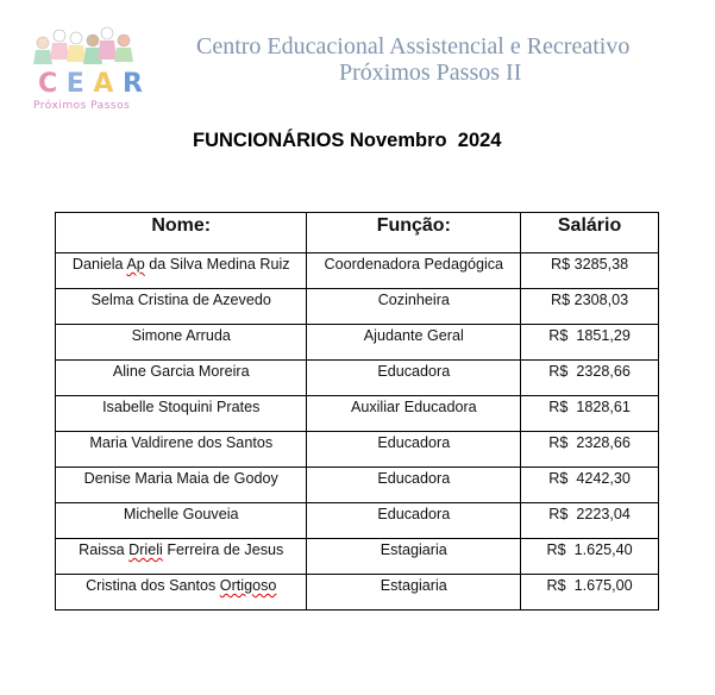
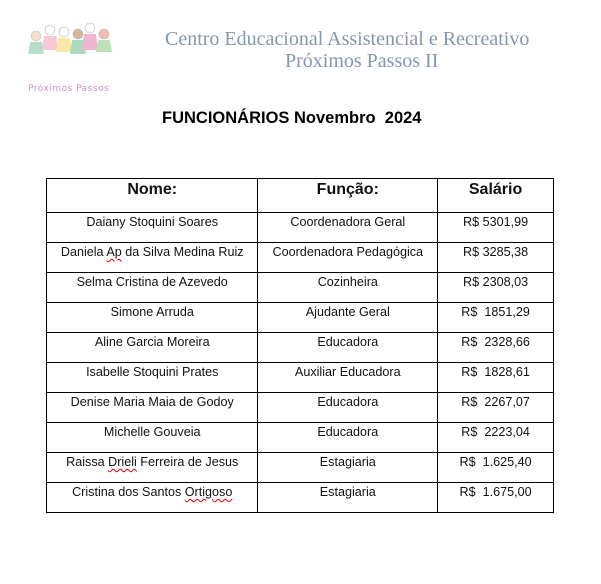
- C
- E
- A
- R
  Próximos Passos
  Centro Educacional Assistencial e Recreativo
  Próximos Passos II
  FUNCIONÁRIOS Novembro 2024
  Nome:	Função:	Salário
+ Daiany Stoquini Soares	Coordenadora Geral	R$ 5301,99
  Daniela Ap da Silva Medina Ruiz	Coordenadora Pedagógica	R$ 3285,38
  Selma Cristina de Azevedo	Cozinheira	R$ 2308,03
  Simone Arruda	Ajudante Geral	R$ 1851,29
  Aline Garcia Moreira	Educadora	R$ 2328,66
  Isabelle Stoquini Prates	Auxiliar Educadora	R$ 1828,61
- Maria Valdirene dos Santos	Educadora	R$ 2328,66
- Denise Maria Maia de Godoy	Educadora	R$ 4242,30
+ Denise Maria Maia de Godoy	Educadora	R$ 2267,07
  Michelle Gouveia	Educadora	R$ 2223,04
  Raissa Drieli Ferreira de Jesus	Estagiaria	R$ 1.625,40
  Cristina dos Santos Ortigoso	Estagiaria	R$ 1.675,00
